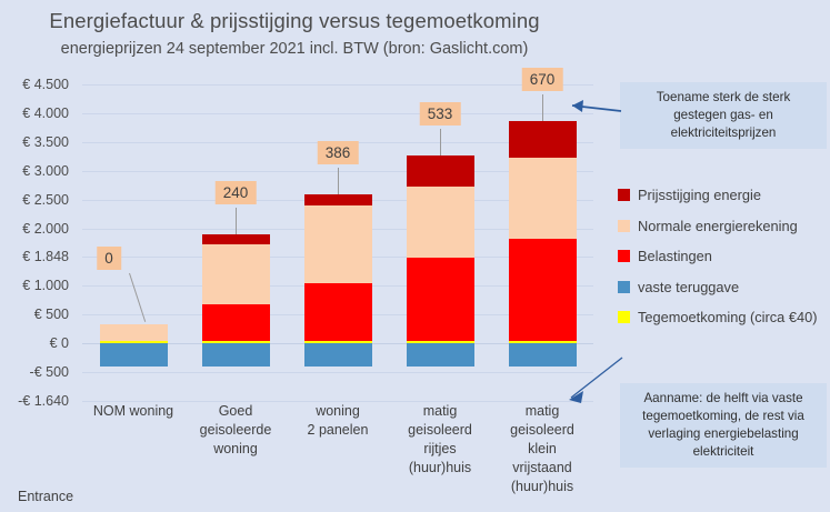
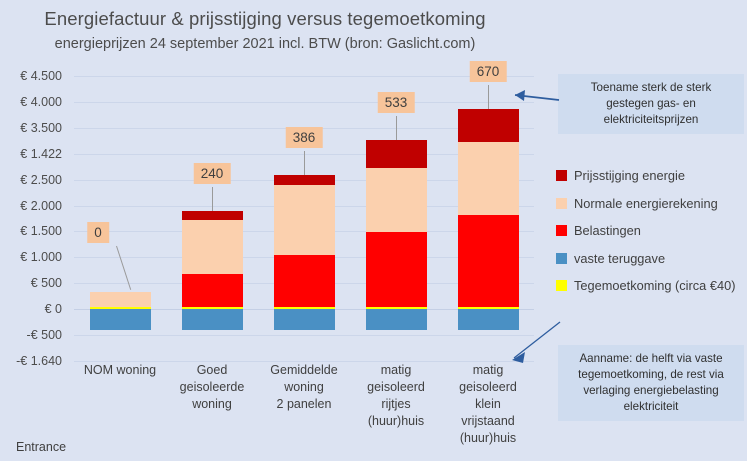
  Energiefactuur & prijsstijging versus tegemoetkoming
  energieprijzen 24 september 2021 incl. BTW (bron: Gaslicht.com)
  € 4.500
  € 4.000
  € 3.500
- € 3.000
+ € 1.422
  € 2.500
  € 2.000
- € 1.848
+ € 1.500
  € 1.000
  € 500
  € 0
  -€ 500
  -€ 1.640
  NOM woning
  Goed
  geisoleerde
  woning
+ Gemiddelde
  woning
  2 panelen
  matig
  geisoleerd
  rijtjes
  (huur)huis
  matig
  geisoleerd
  klein
  vrijstaand
  (huur)huis
  Prijsstijging energie
  Normale energierekening
  Belastingen
  vaste teruggave
  Tegemoetkoming (circa €40)
  Toename sterk de sterk gestegen gas- en elektriciteitsprijzen
  Aanname: de helft via vaste tegemoetkoming, de rest via verlaging energiebelasting elektriciteit
  Entrance
  0
  240
  386
  533
  670
